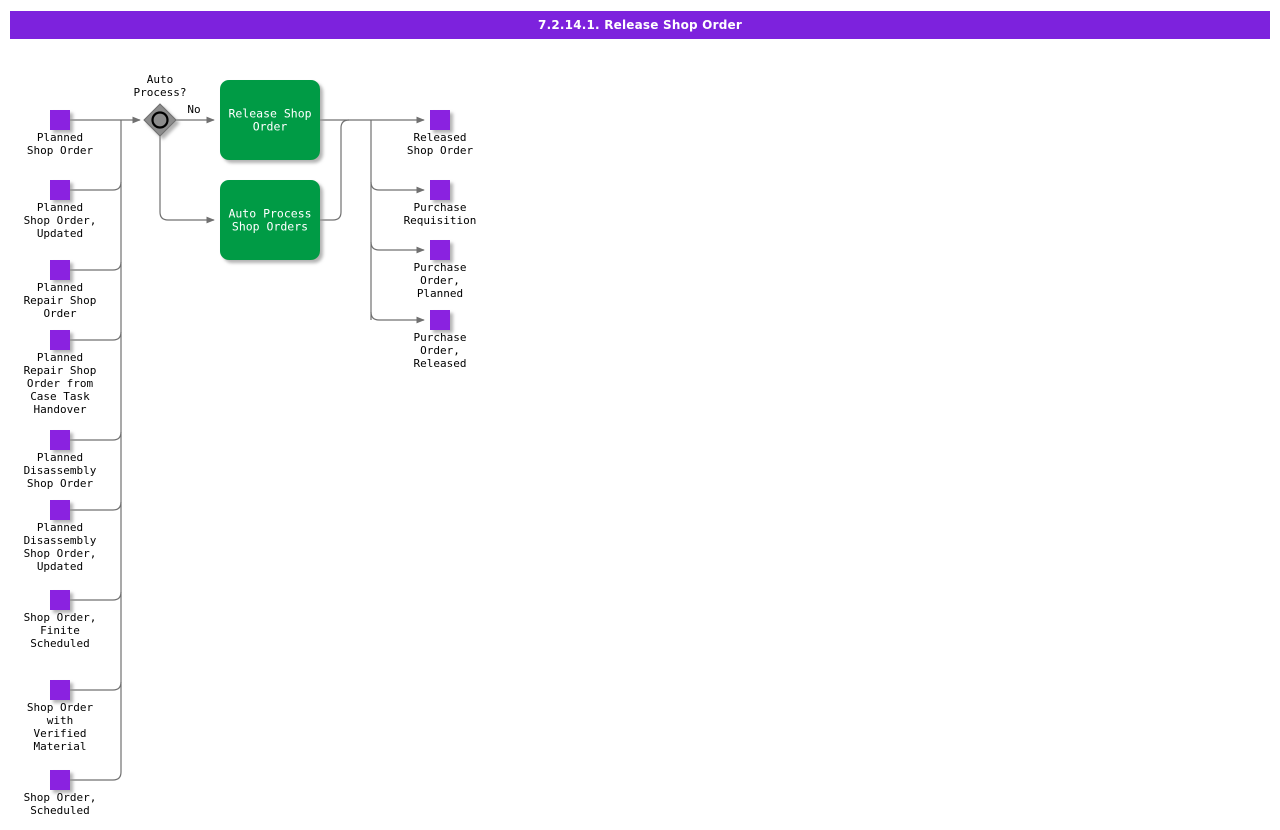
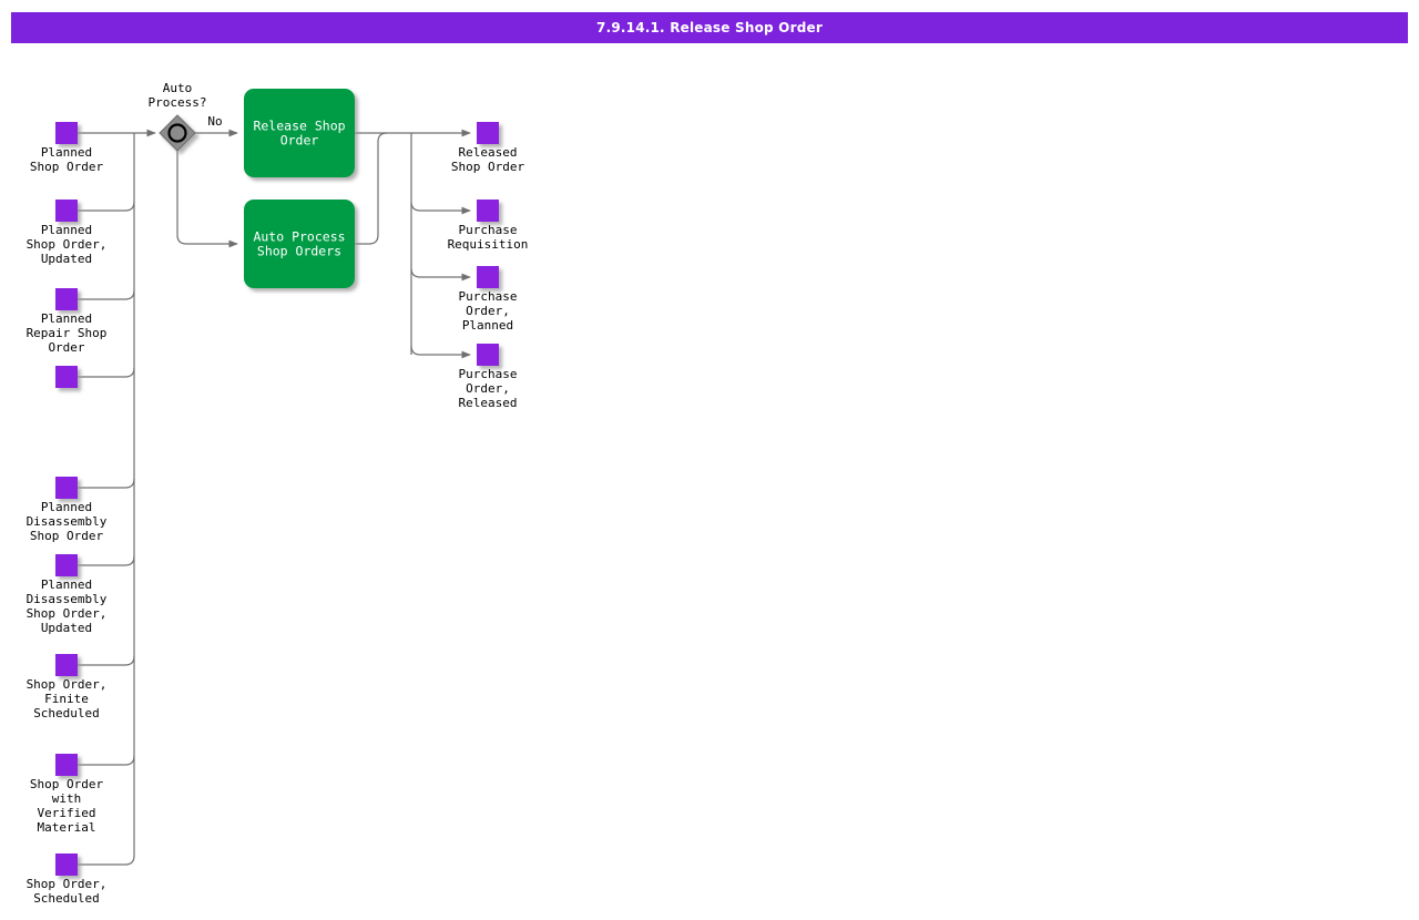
- 7.2.14.1. Release Shop Order
+ 7.9.14.1. Release Shop Order
  Planned Shop Order
  Planned Shop Order, Updated
  Planned Repair Shop Order
- Planned Repair Shop Order from Case Task Handover
  Planned Disassembly Shop Order
  Planned Disassembly Shop Order, Updated
  Shop Order, Finite Scheduled
  Shop Order with Verified Material
  Shop Order, Scheduled
  Auto Process?
  Release Shop Order
  Auto Process Shop Orders
  No
  Released Shop Order
  Purchase Requisition
  Purchase Order, Planned
  Purchase Order, Released
